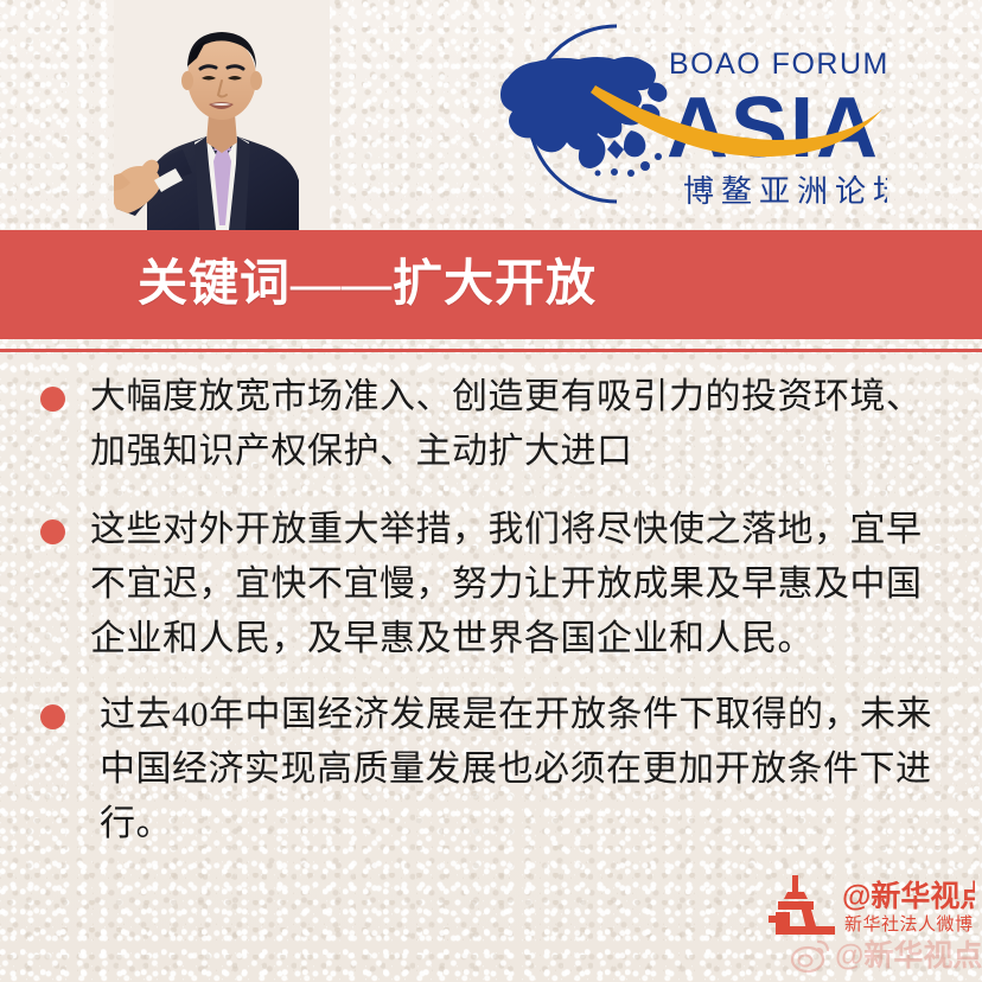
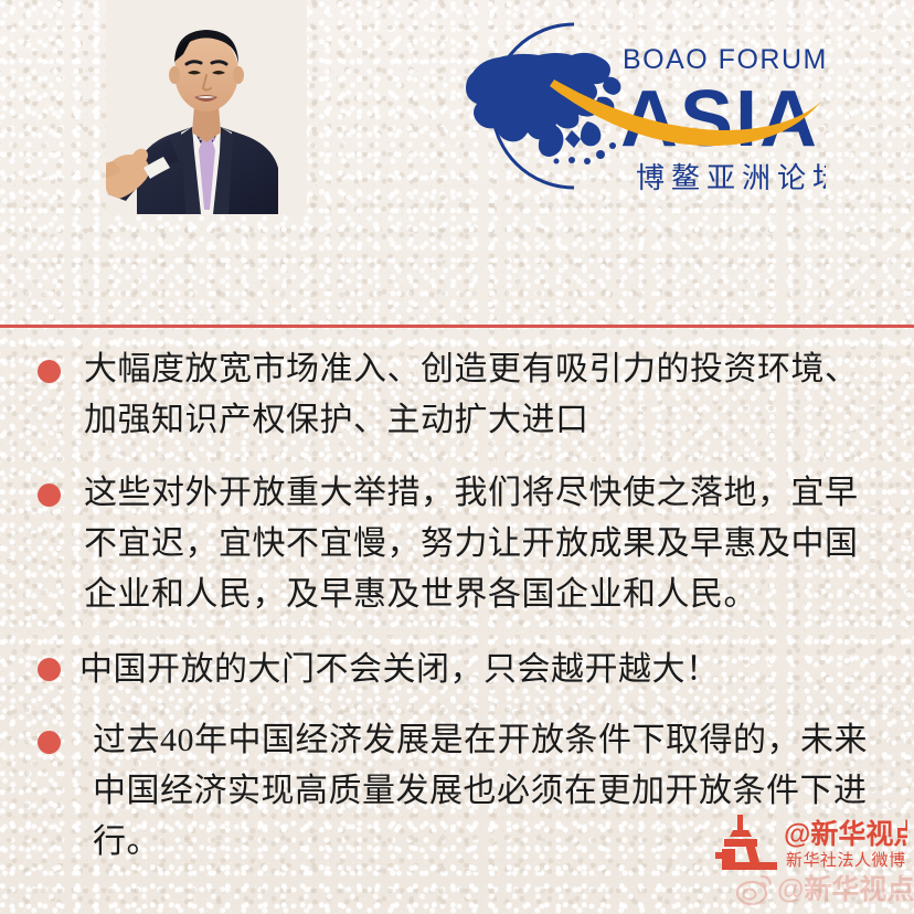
  BOAO FORUM
  ASIA
  博鳌亚洲论
- 关键词——扩大开放
  大幅度放宽市场准入、创造更有吸引力的投资环境、加强知识产权保护、主动扩大进口
  这些对外开放重大举措，我们将尽快使之落地，宜早不宜迟，宜快不宜慢，努力让开放成果及早惠及中国企业和人民，及早惠及世界各国企业和人民。
+ 中国开放的大门不会关闭，只会越开越大！
  过去40年中国经济发展是在开放条件下取得的，未来中国经济实现高质量发展也必须在更加开放条件下进行。
  @新华视点
  新华社法人微博
  @新华视点
